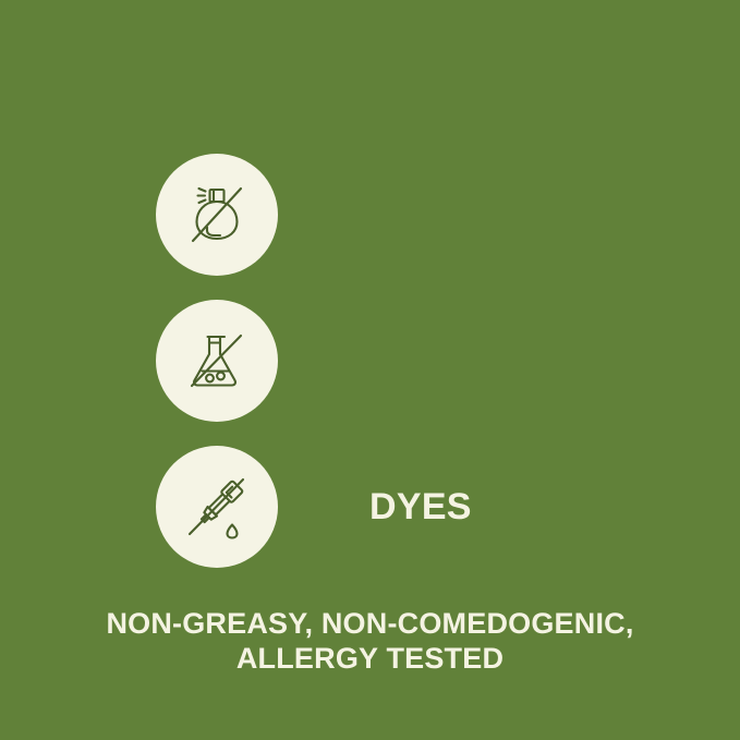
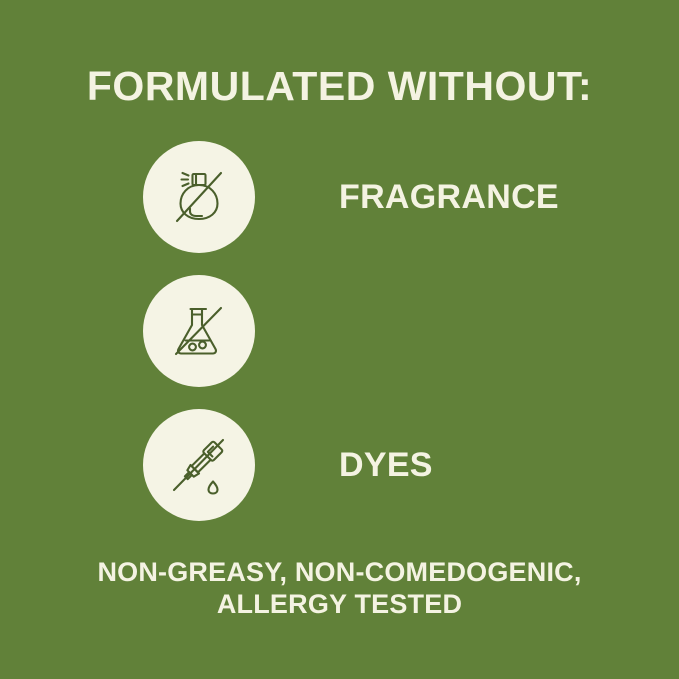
+ FORMULATED WITHOUT:
+ FRAGRANCE
  DYES
  NON-GREASY, NON-COMEDOGENIC,
  ALLERGY TESTED
